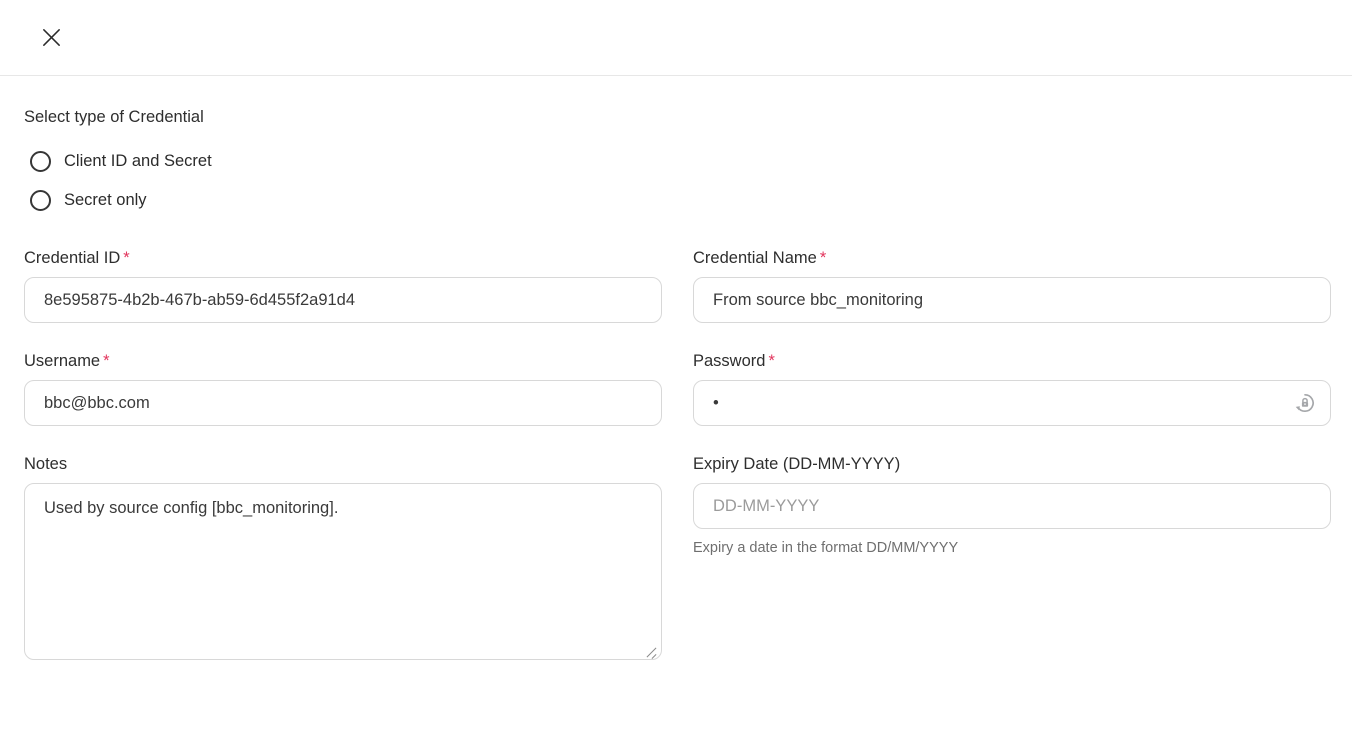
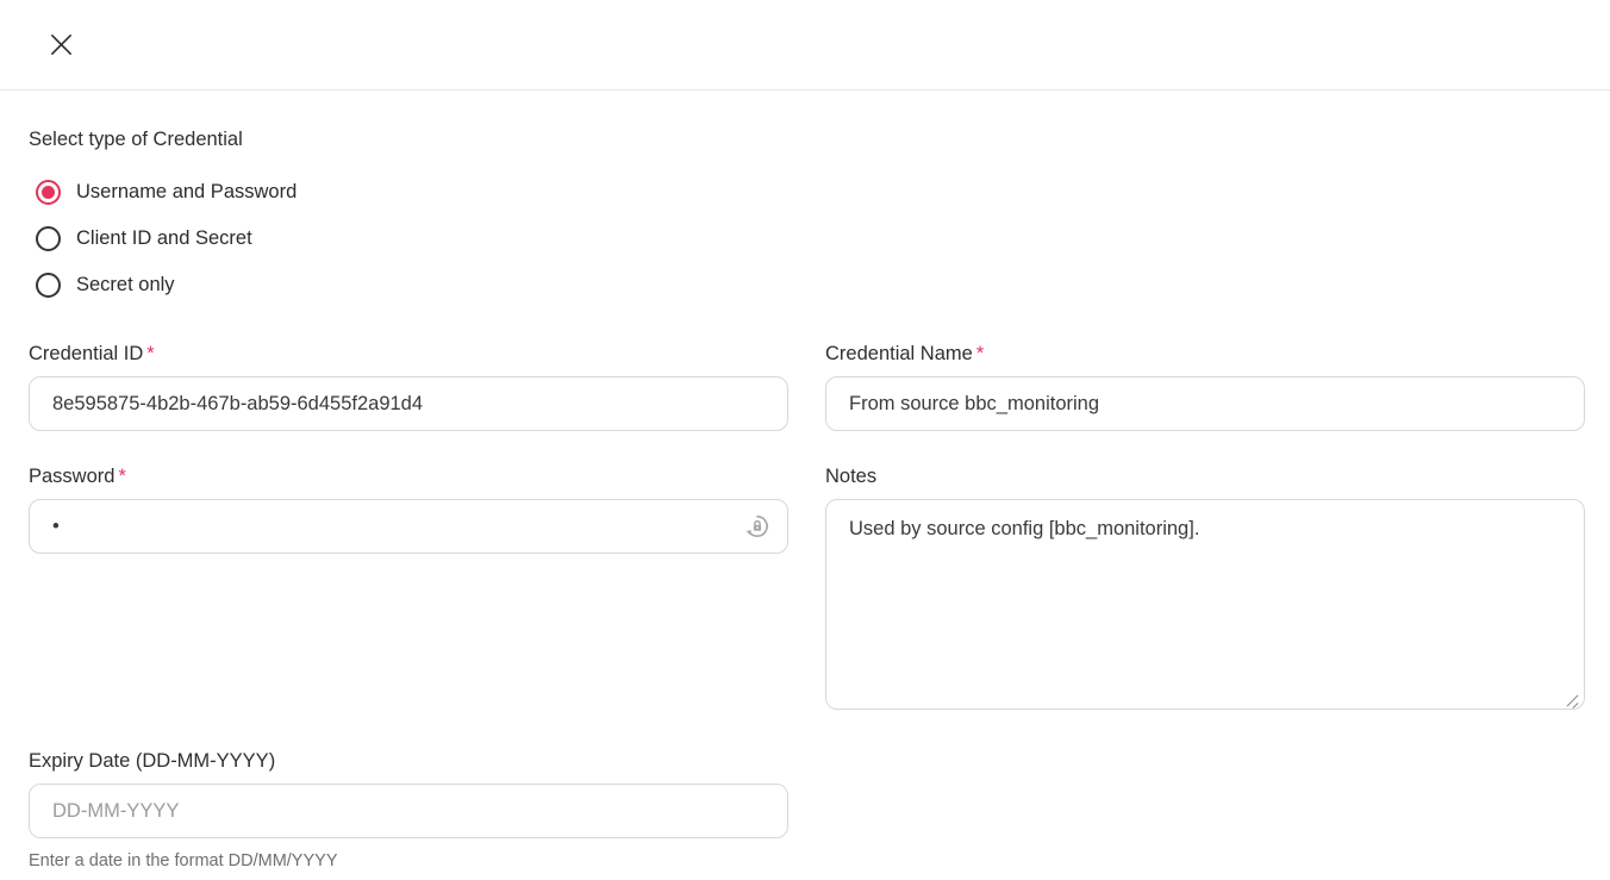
  Select type of Credential
+ Username and Password
  Client ID and Secret
  Secret only
  Credential ID *
  8e595875-4b2b-467b-ab59-6d455f2a91d4
  Credential Name *
  From source bbc_monitoring
- Username *
- bbc@bbc.com
  Password *
  •
  Notes
  Used by source config [bbc_monitoring].
  Expiry Date (DD-MM-YYYY)
  DD-MM-YYYY
- Expiry a date in the format DD/MM/YYYY
+ Enter a date in the format DD/MM/YYYY
